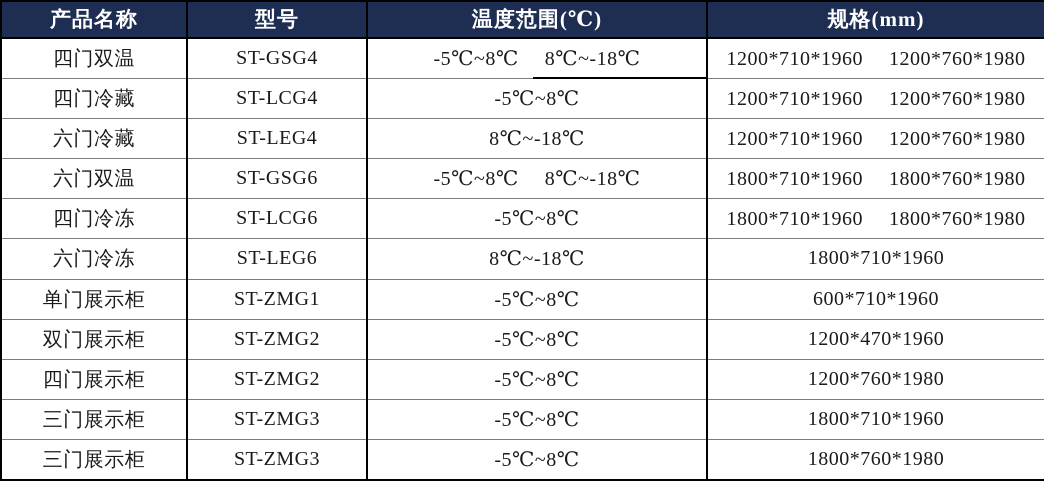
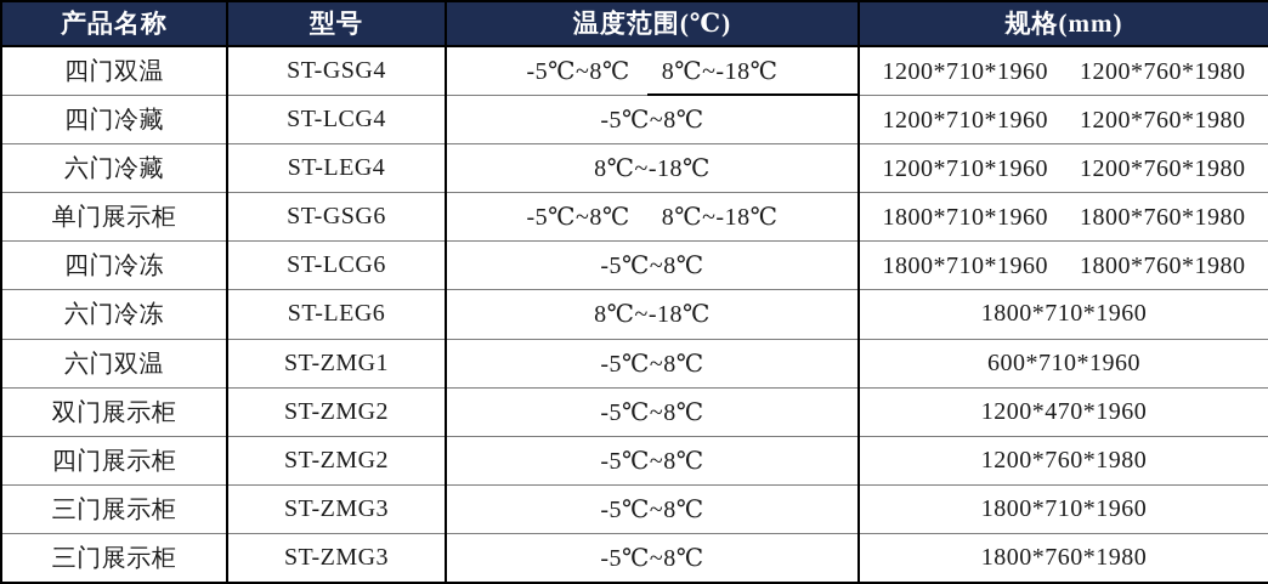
  产品名称	型号	温度范围(℃)	规格(mm)
  四门双温	ST-GSG4	-5℃~8℃ 8℃~-18℃	1200*710*1960 1200*760*1980
  四门冷藏	ST-LCG4	-5℃~8℃	1200*710*1960 1200*760*1980
  六门冷藏	ST-LEG4	8℃~-18℃	1200*710*1960 1200*760*1980
- 六门双温	ST-GSG6	-5℃~8℃ 8℃~-18℃	1800*710*1960 1800*760*1980
+ 单门展示柜	ST-GSG6	-5℃~8℃ 8℃~-18℃	1800*710*1960 1800*760*1980
  四门冷冻	ST-LCG6	-5℃~8℃	1800*710*1960 1800*760*1980
  六门冷冻	ST-LEG6	8℃~-18℃	1800*710*1960
- 单门展示柜	ST-ZMG1	-5℃~8℃	600*710*1960
+ 六门双温	ST-ZMG1	-5℃~8℃	600*710*1960
  双门展示柜	ST-ZMG2	-5℃~8℃	1200*470*1960
  四门展示柜	ST-ZMG2	-5℃~8℃	1200*760*1980
  三门展示柜	ST-ZMG3	-5℃~8℃	1800*710*1960
  三门展示柜	ST-ZMG3	-5℃~8℃	1800*760*1980
